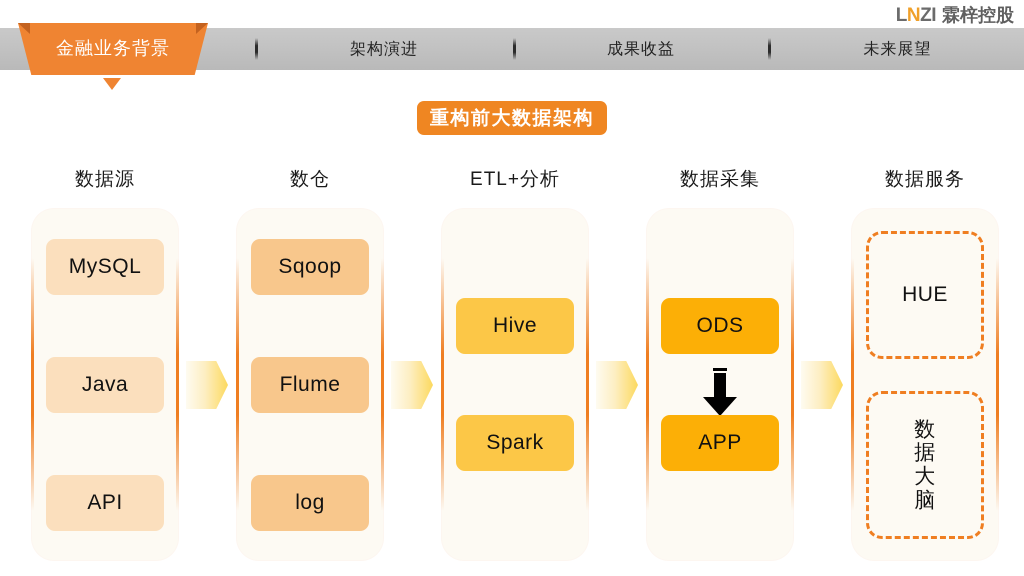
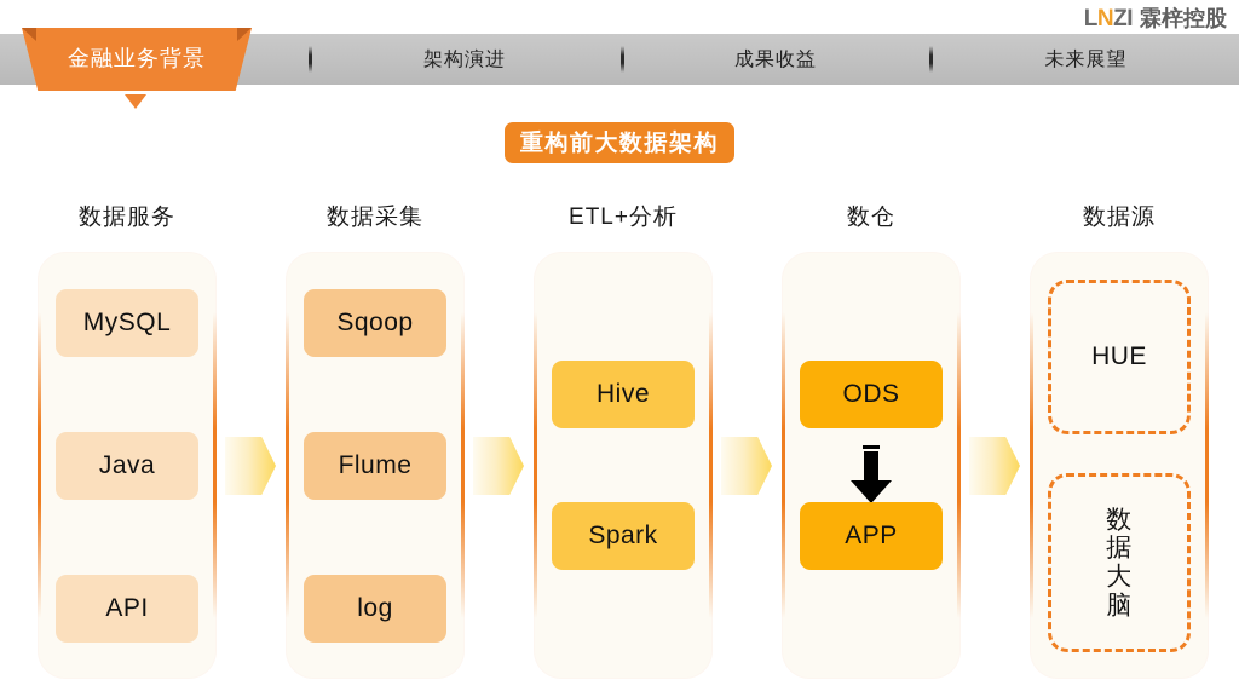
  LNZI
  霖梓控股
  架构演进
  成果收益
  未来展望
  金融业务背景
  重构前大数据架构
- 数据源
+ 数据服务
- 数仓
+ 数据采集
  ETL+分析
- 数据采集
+ 数仓
- 数据服务
+ 数据源
  MySQL
  Java
  API
  Sqoop
  Flume
  log
  Hive
  Spark
  ODS
  APP
  HUE
  数
  据
  大
  脑
